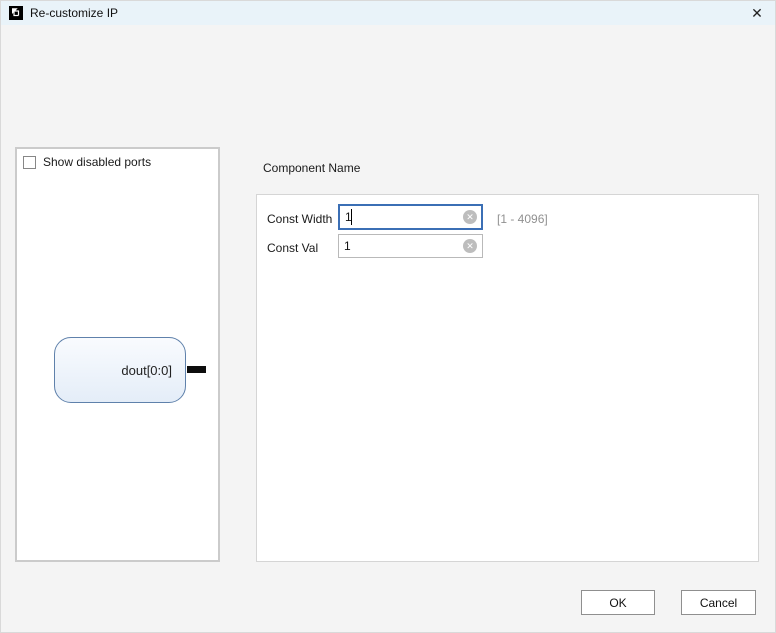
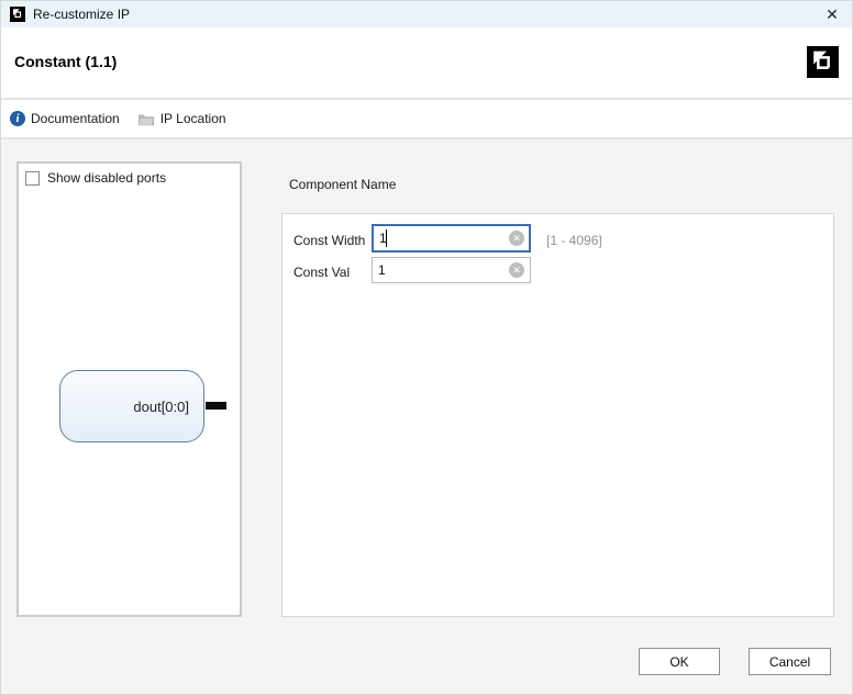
  Re-customize IP
  ✕
+ Constant (1.1)
+ i
+ Documentation
+ IP Location
  Show disabled ports
  dout[0:0]
  Component Name
  Const Width
  1
  ✕
  [1 - 4096]
  Const Val
  1
  ✕
  OK
  Cancel
